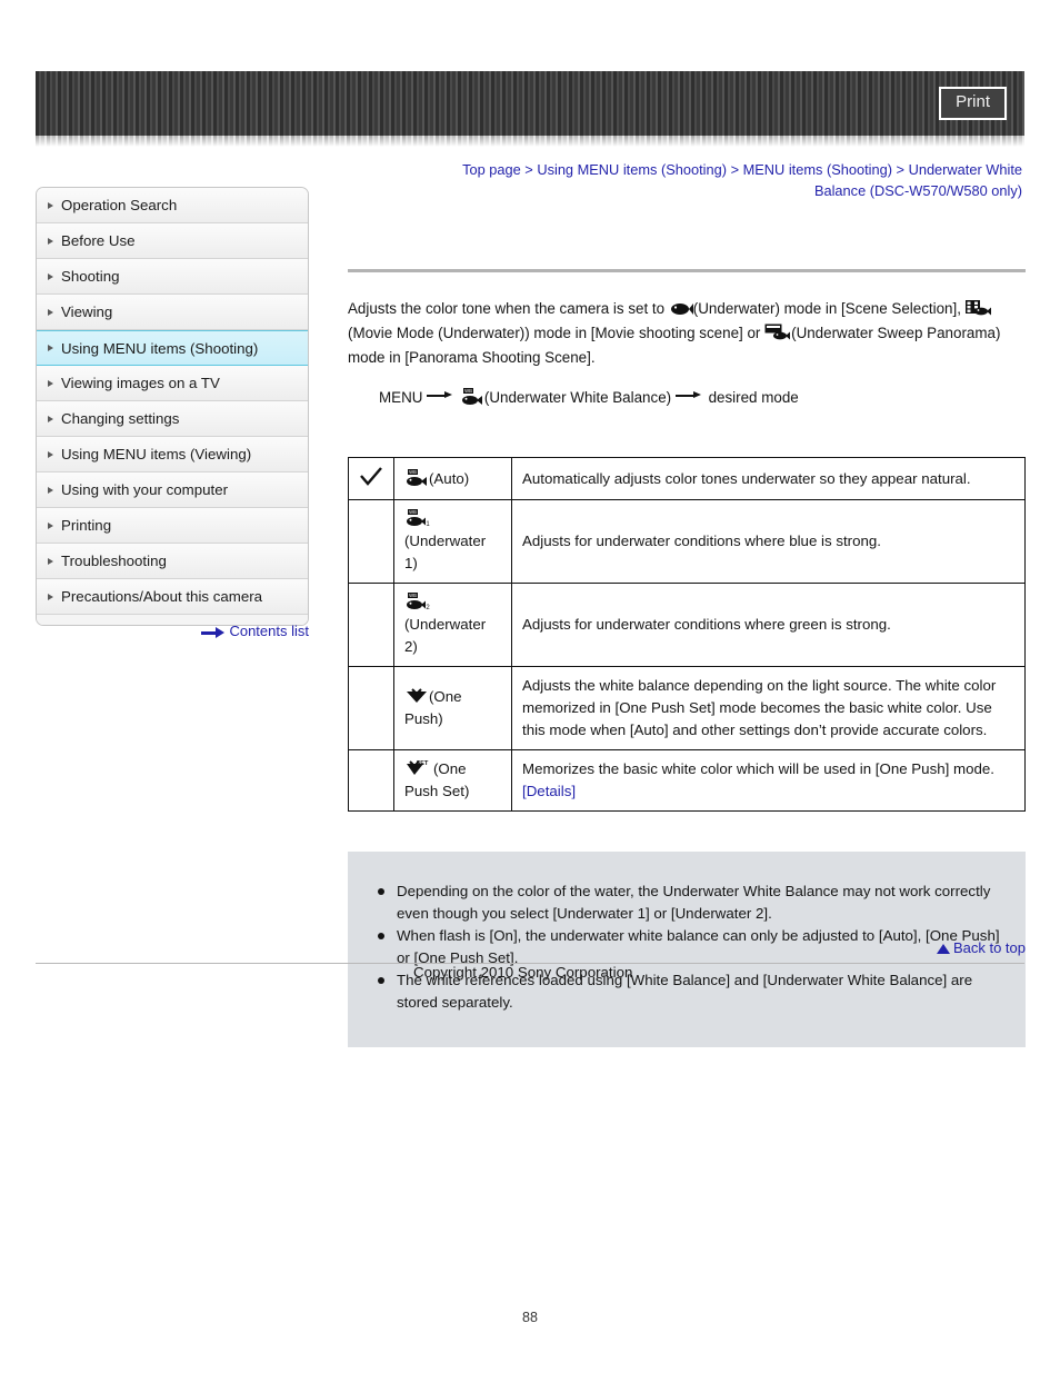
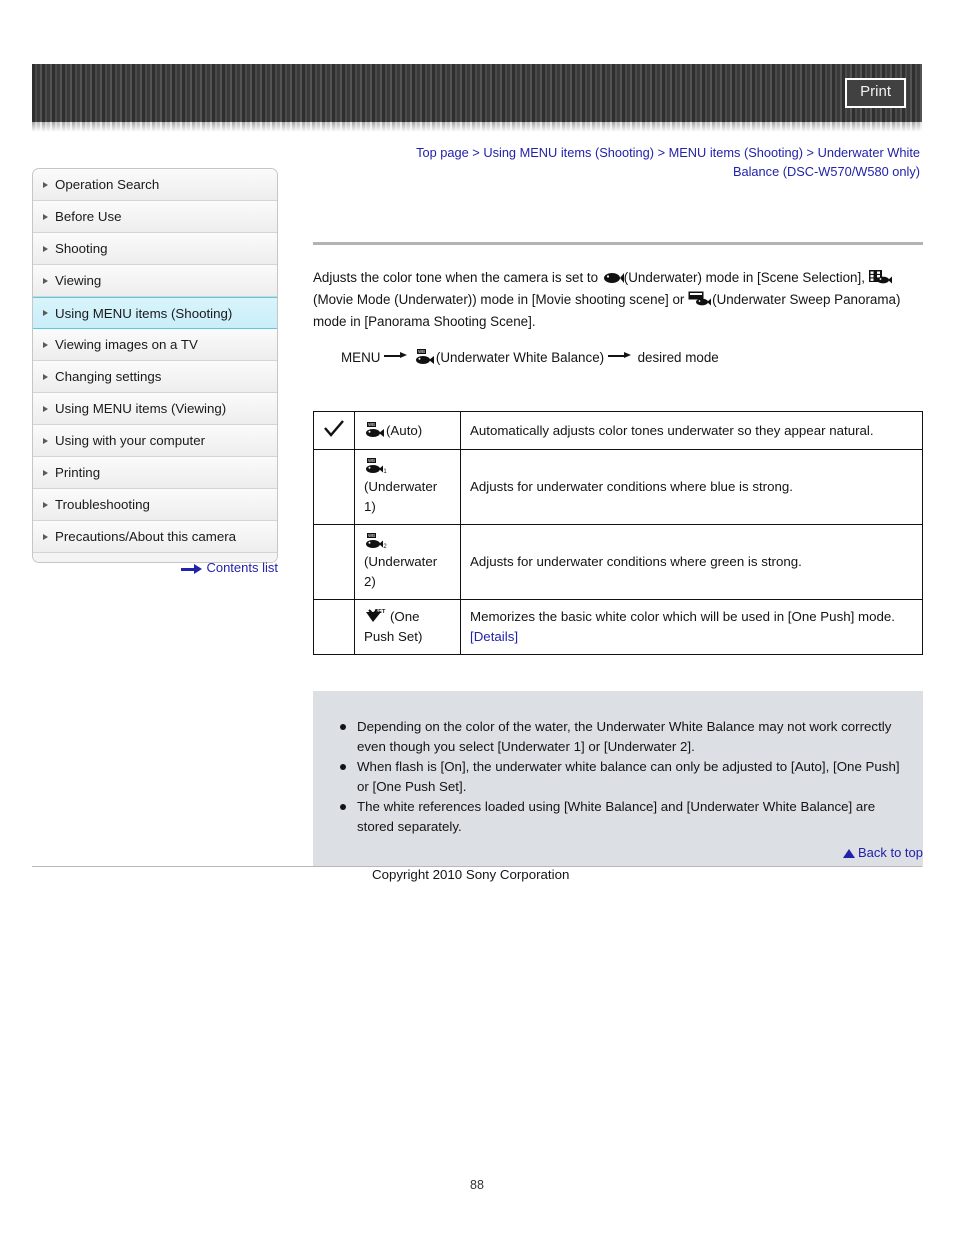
  Print
  Top page > Using MENU items (Shooting) > MENU items (Shooting) > Underwater White
  Balance (DSC-W570/W580 only)
  Operation Search
  Before Use
  Shooting
  Viewing
  Using MENU items (Shooting)
  Viewing images on a TV
  Changing settings
  Using MENU items (Viewing)
  Using with your computer
  Printing
  Troubleshooting
  Precautions/About this camera
  Contents list
  Adjusts the color tone when the camera is set to (Underwater) mode in [Scene Selection], (Movie Mode (Underwater)) mode in [Movie shooting scene] or (Underwater Sweep Panorama) mode in [Panorama Shooting Scene].
  MENU
  (Underwater White Balance) desired mode
  	(Auto)	Automatically adjusts color tones underwater so they appear natural.
  	(Underwater 1)	Adjusts for underwater conditions where blue is strong.
  	(Underwater 2)	Adjusts for underwater conditions where green is strong.
- 	(One Push)	Adjusts the white balance depending on the light source. The white color memorized in [One Push Set] mode becomes the basic white color. Use this mode when [Auto] and other settings don’t provide accurate colors.
  	(One Push Set)	Memorizes the basic white color which will be used in [One Push] mode. [Details]
  Depending on the color of the water, the Underwater White Balance may not work correctly even though you select [Underwater 1] or [Underwater 2].
  When flash is [On], the underwater white balance can only be adjusted to [Auto], [One Push] or [One Push Set].
  The white references loaded using [White Balance] and [Underwater White Balance] are stored separately.
  Back to top
  Copyright 2010 Sony Corporation
  88
